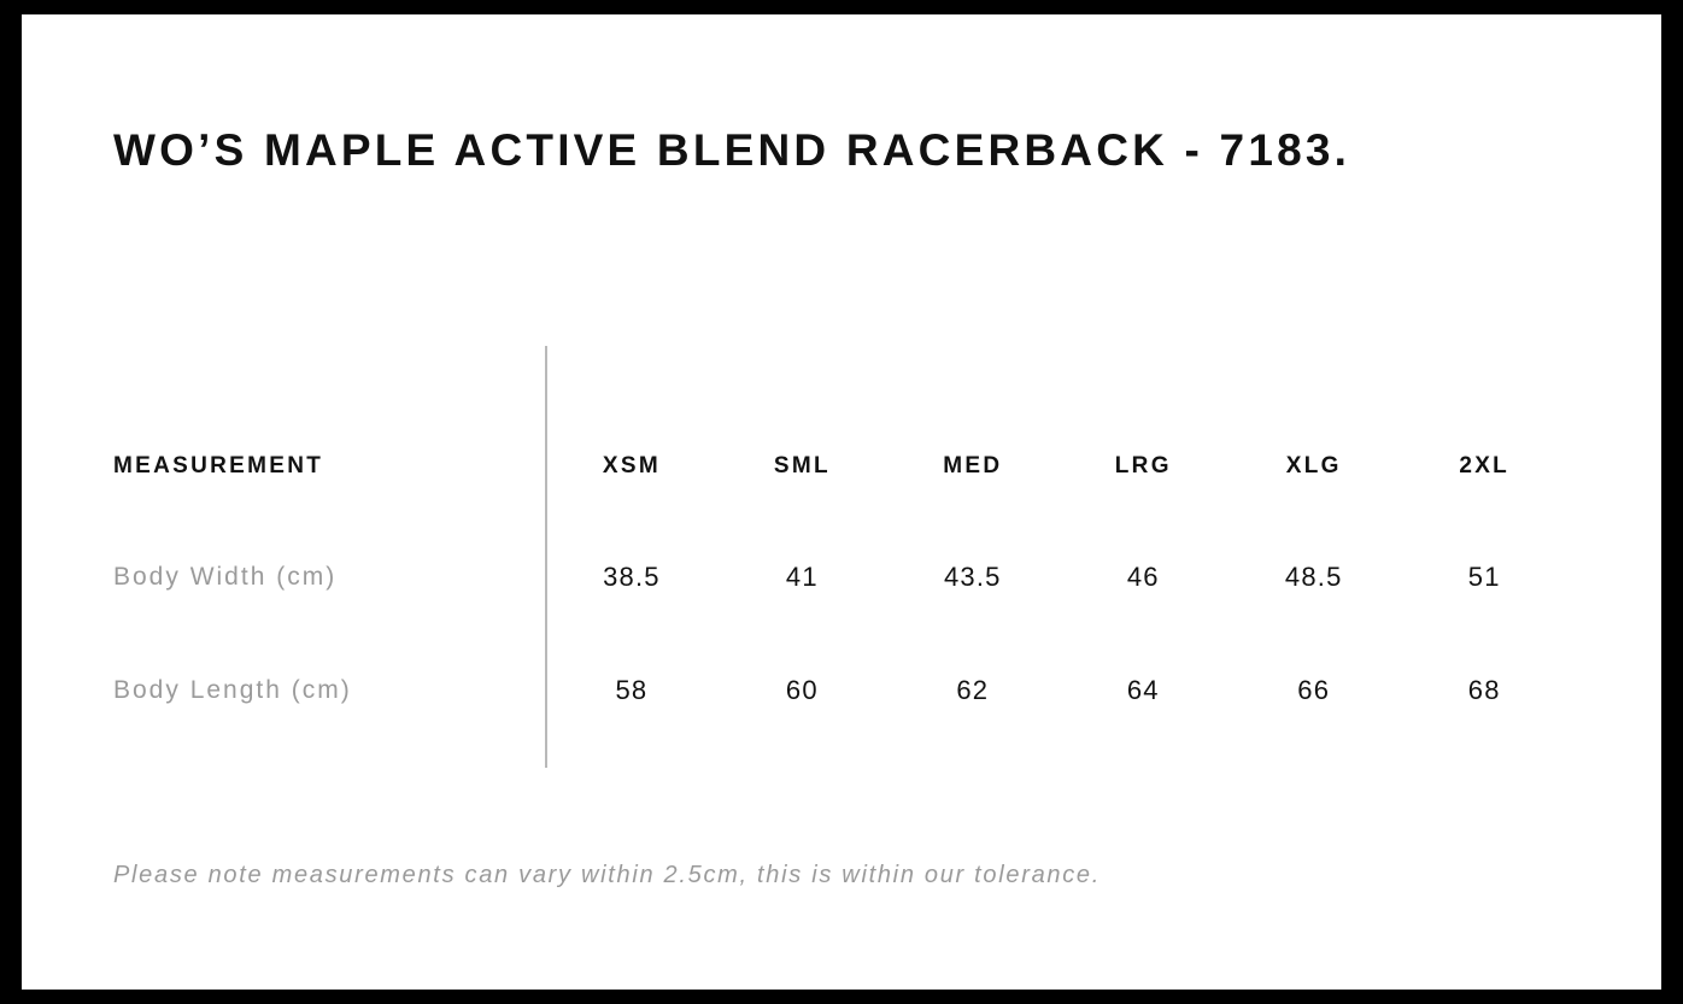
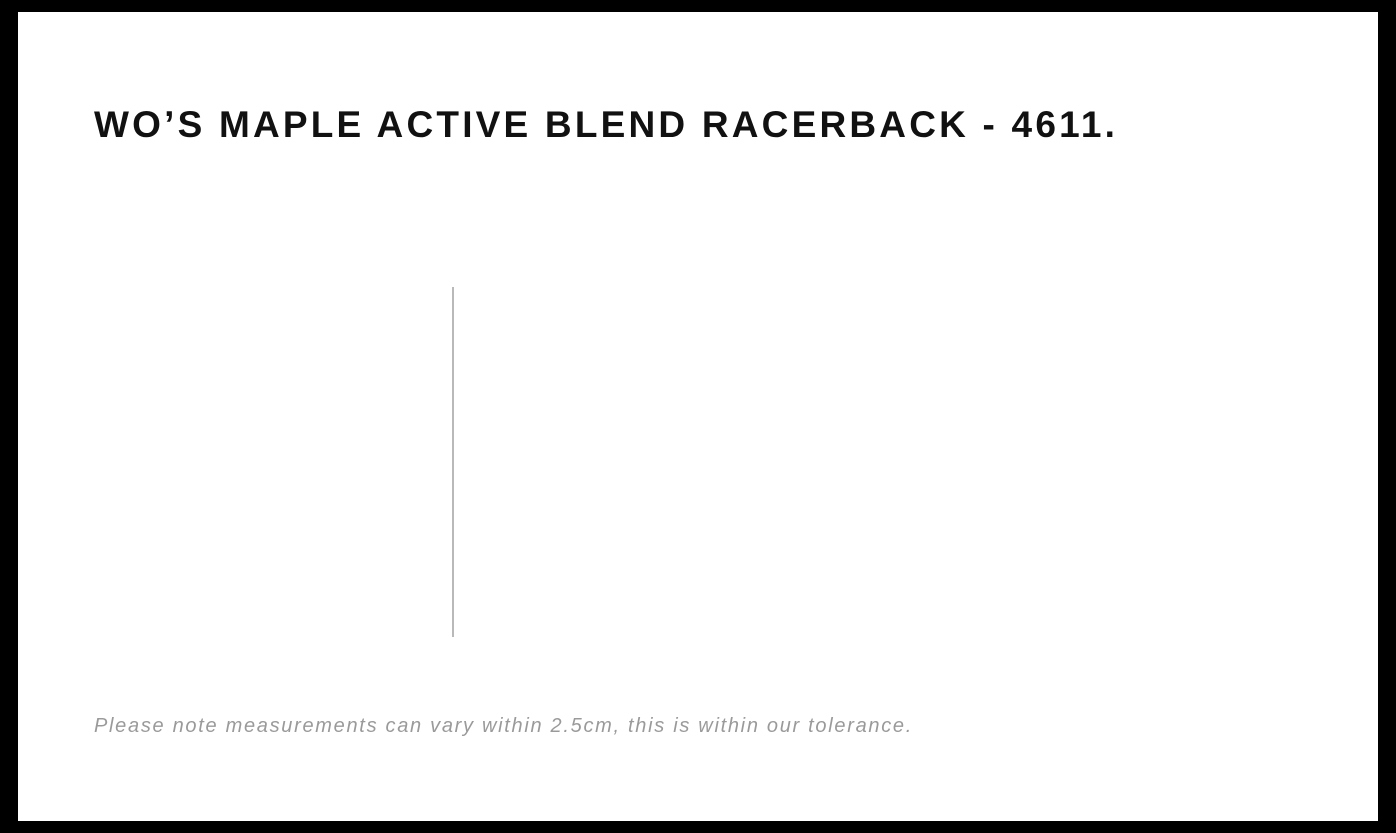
- WO’S MAPLE ACTIVE BLEND RACERBACK - 7183.
+ WO’S MAPLE ACTIVE BLEND RACERBACK - 4611.
- MEASUREMENT	XSM	SML	MED	LRG	XLG	2XL
- Body Width (cm)	38.5	41	43.5	46	48.5	51
- Body Length (cm)	58	60	62	64	66	68
  Please note measurements can vary within 2.5cm, this is within our tolerance.
